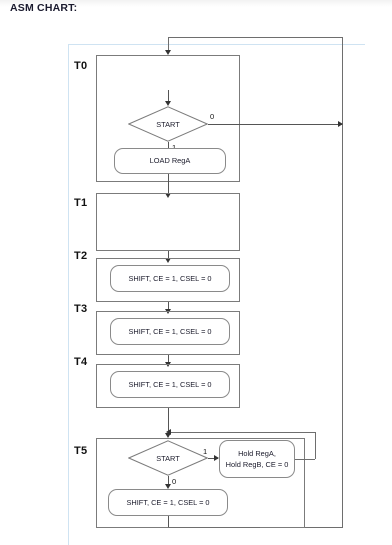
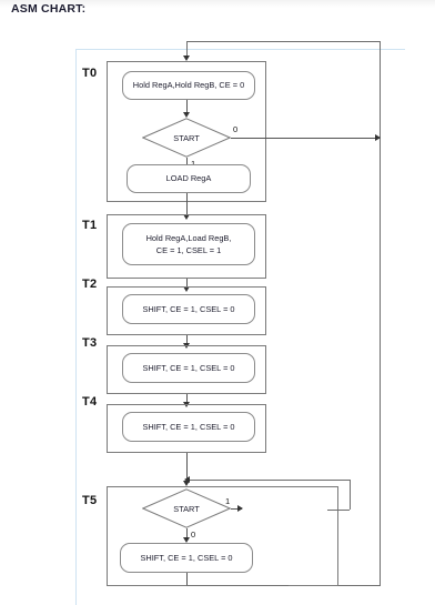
  ASM CHART:
  T0
+ Hold RegA,Hold RegB, CE = 0
  START
  0
  LOAD RegA
  T1
+ Hold RegA,Load RegB,
+ CE = 1, CSEL = 1
  T2
  SHIFT, CE = 1, CSEL = 0
  T3
  SHIFT, CE = 1, CSEL = 0
  T4
  SHIFT, CE = 1, CSEL = 0
  T5
  START
  1
- Hold RegA,
- Hold RegB, CE = 0
  0
  SHIFT, CE = 1, CSEL = 0
